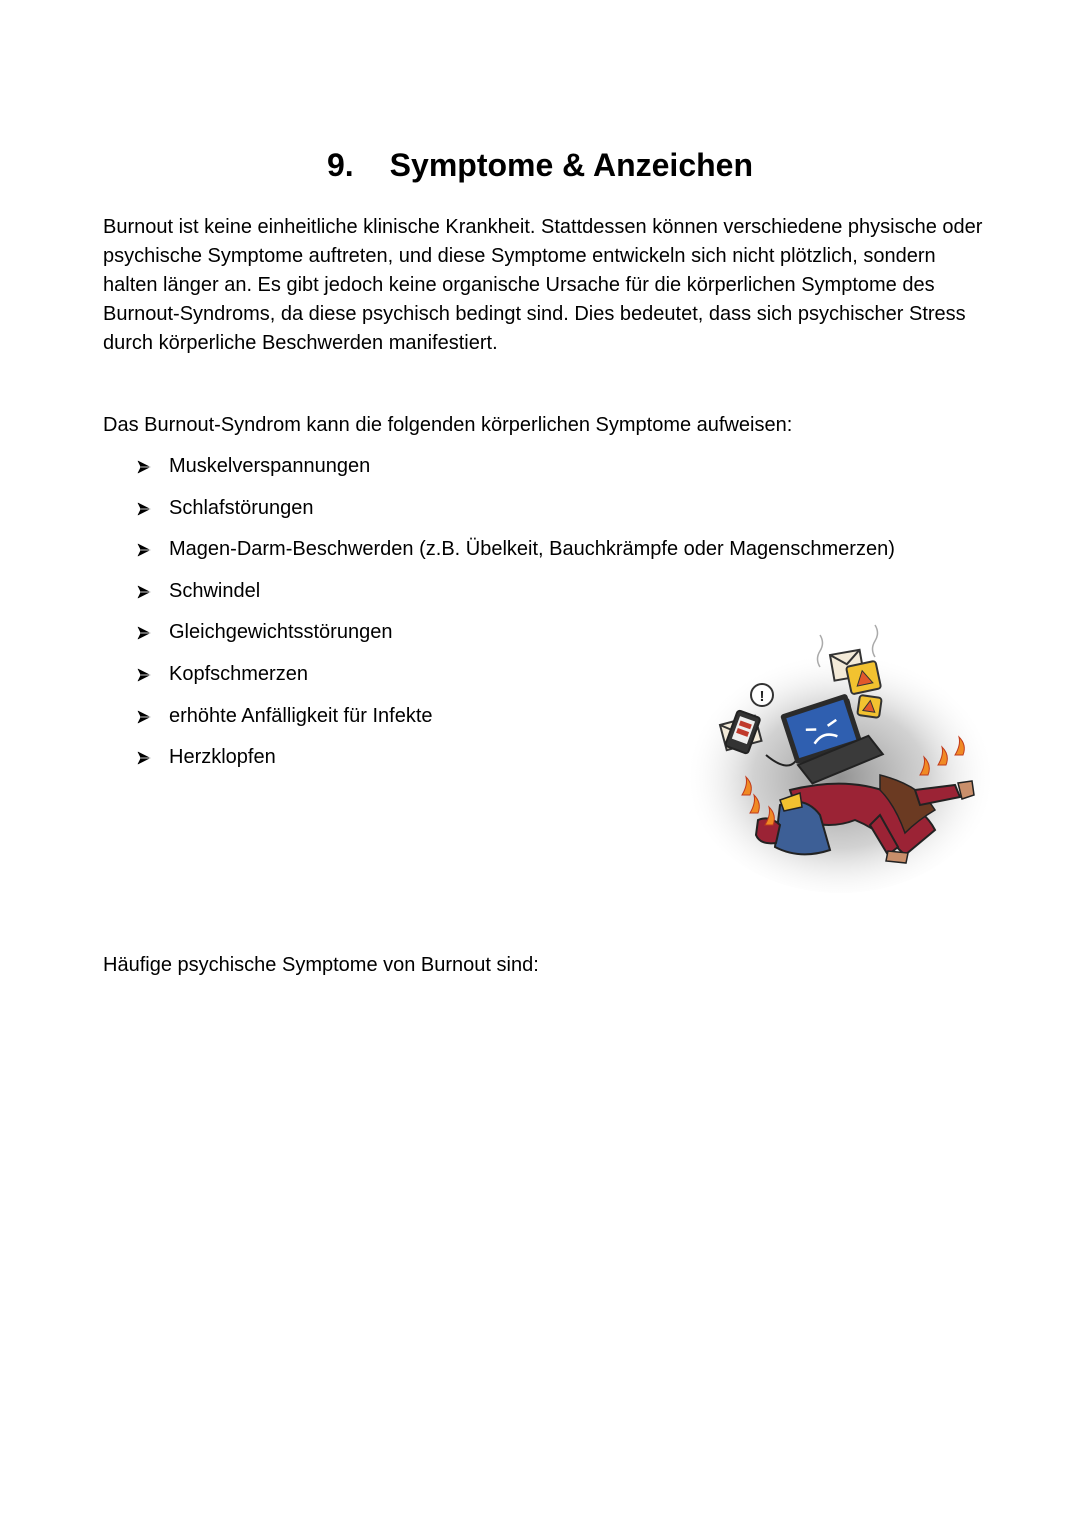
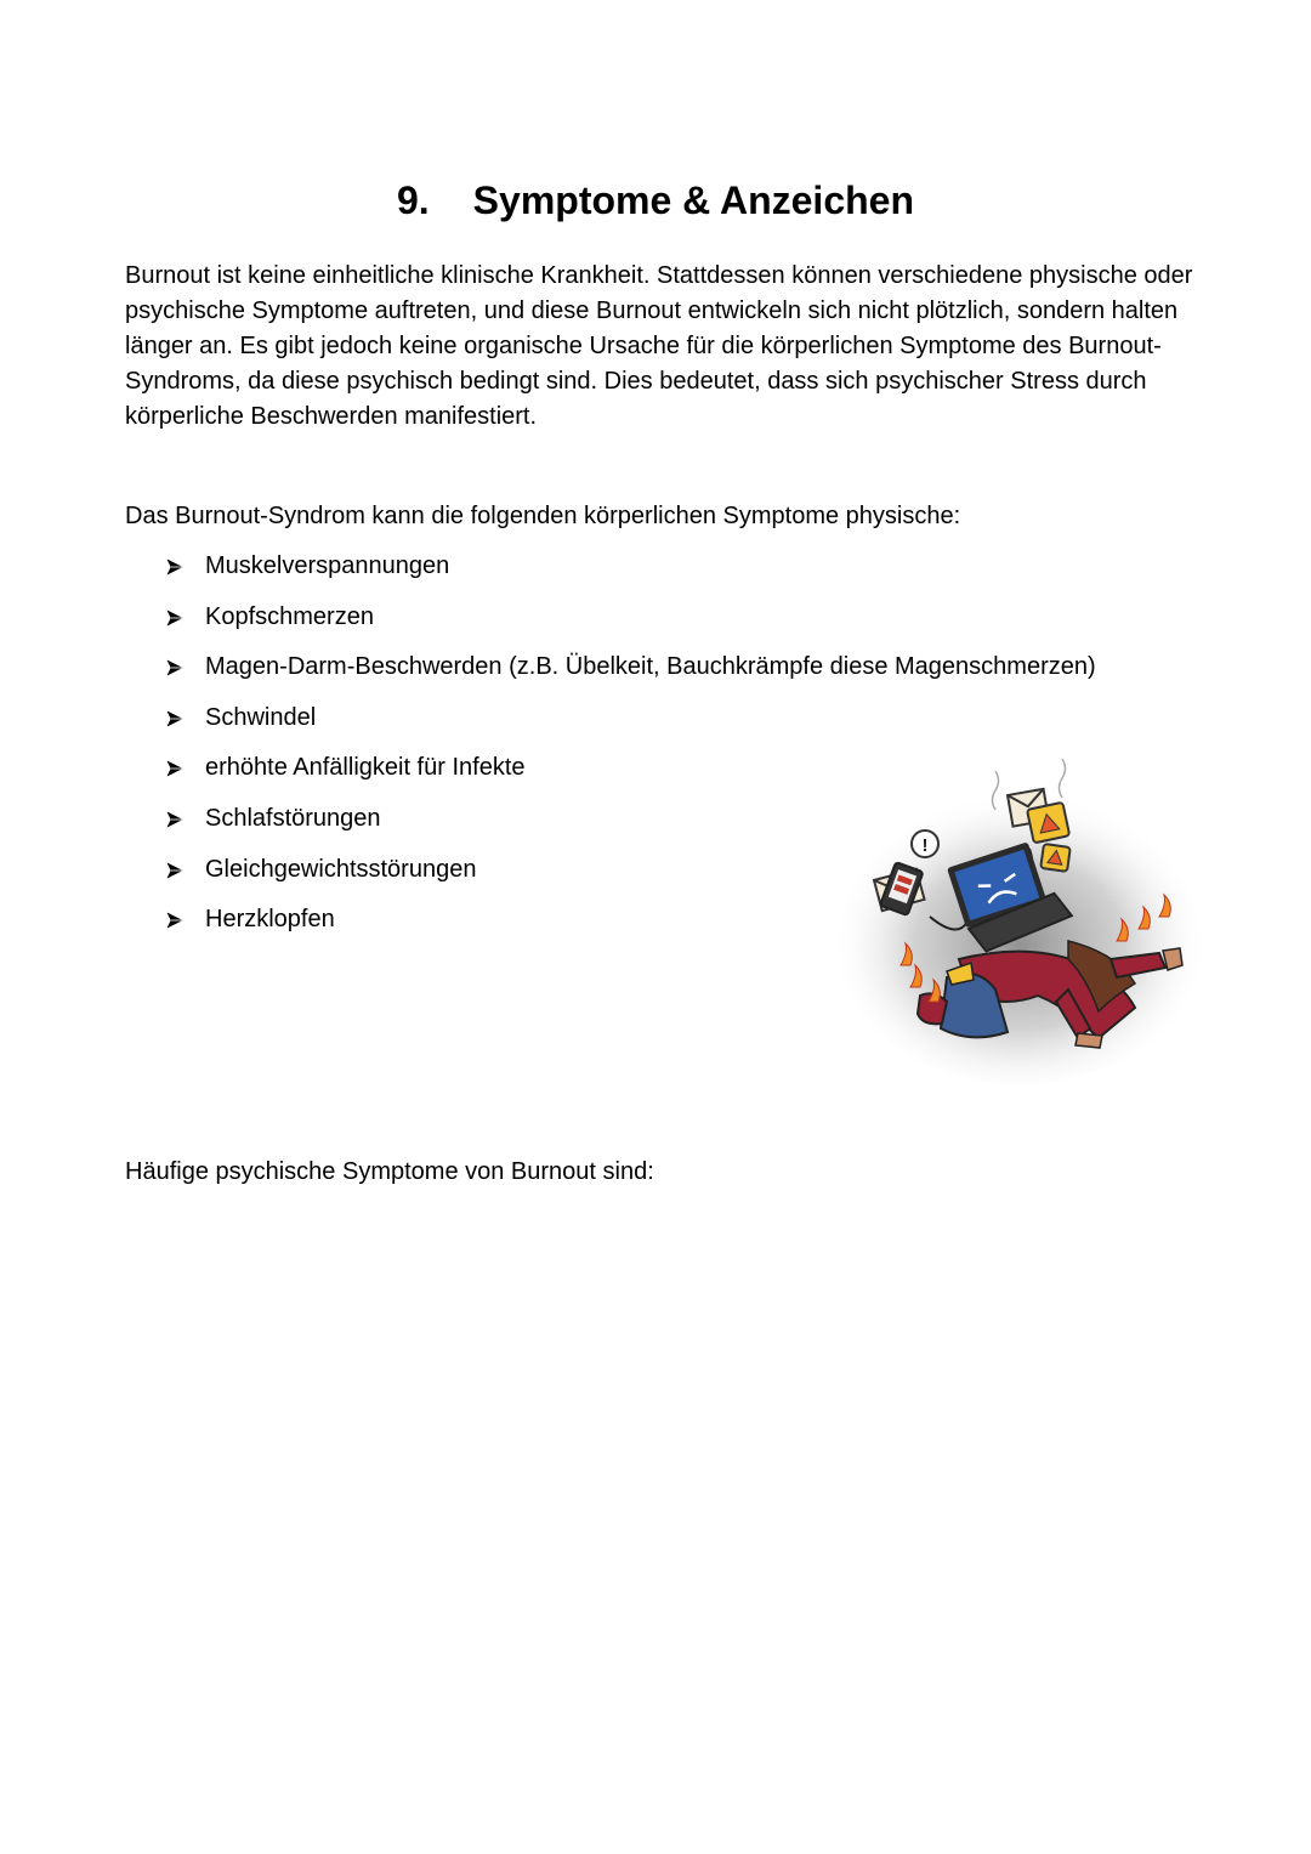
  9. Symptome & Anzeichen
- Burnout ist keine einheitliche klinische Krankheit. Stattdessen können verschiedene physische oder psychische Symptome auftreten, und diese Symptome entwickeln sich nicht plötzlich, sondern halten länger an. Es gibt jedoch keine organische Ursache für die körperlichen Symptome des Burnout-Syndroms, da diese psychisch bedingt sind. Dies bedeutet, dass sich psychischer Stress durch körperliche Beschwerden manifestiert.
+ Burnout ist keine einheitliche klinische Krankheit. Stattdessen können verschiedene physische oder psychische Symptome auftreten, und diese Burnout entwickeln sich nicht plötzlich, sondern halten länger an. Es gibt jedoch keine organische Ursache für die körperlichen Symptome des Burnout-Syndroms, da diese psychisch bedingt sind. Dies bedeutet, dass sich psychischer Stress durch körperliche Beschwerden manifestiert.
- Das Burnout-Syndrom kann die folgenden körperlichen Symptome aufweisen:
+ Das Burnout-Syndrom kann die folgenden körperlichen Symptome physische:
  Muskelverspannungen
- Schlafstörungen
+ Kopfschmerzen
- Magen-Darm-Beschwerden (z.B. Übelkeit, Bauchkrämpfe oder Magenschmerzen)
+ Magen-Darm-Beschwerden (z.B. Übelkeit, Bauchkrämpfe diese Magenschmerzen)
  Schwindel
- Gleichgewichtsstörungen
+ erhöhte Anfälligkeit für Infekte
- Kopfschmerzen
+ Schlafstörungen
- erhöhte Anfälligkeit für Infekte
+ Gleichgewichtsstörungen
  Herzklopfen
  !
  Häufige psychische Symptome von Burnout sind:
